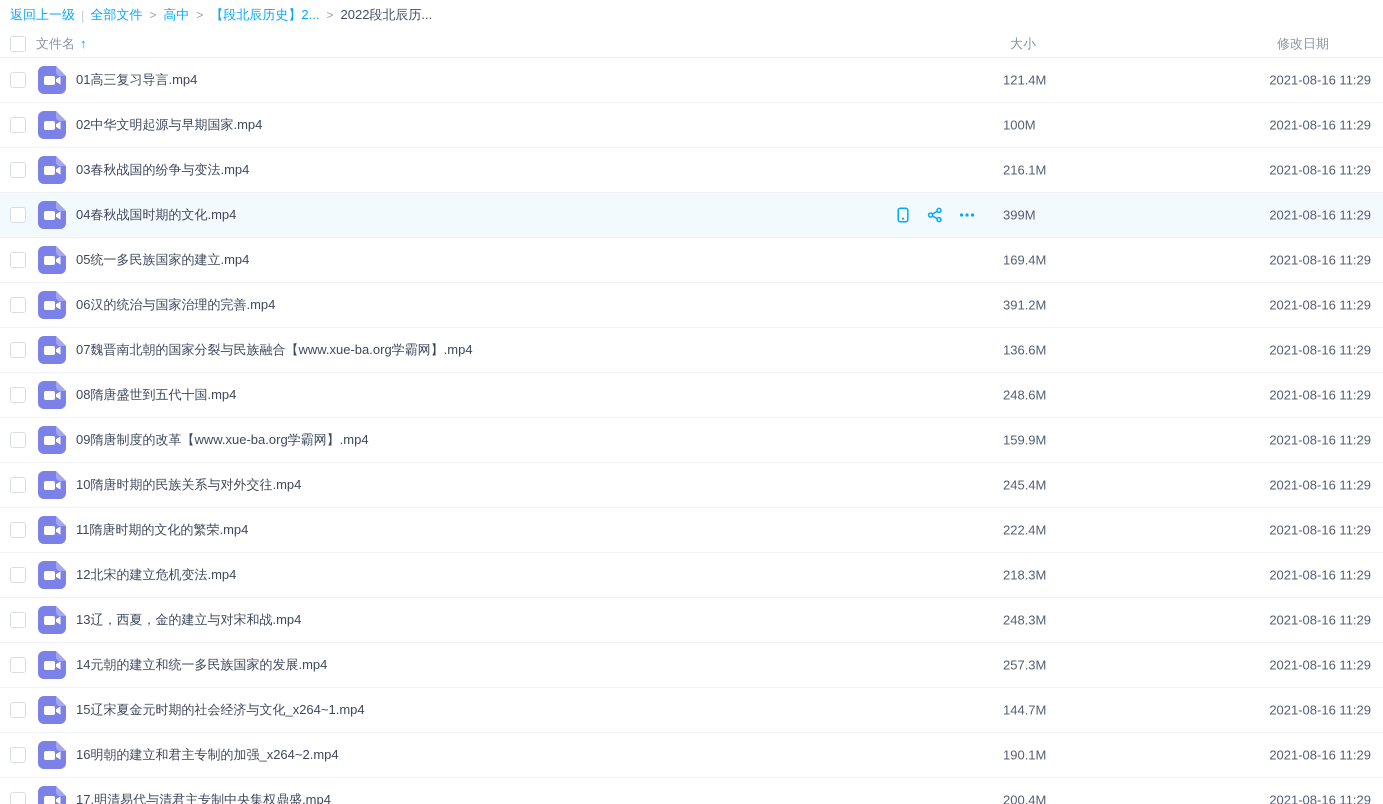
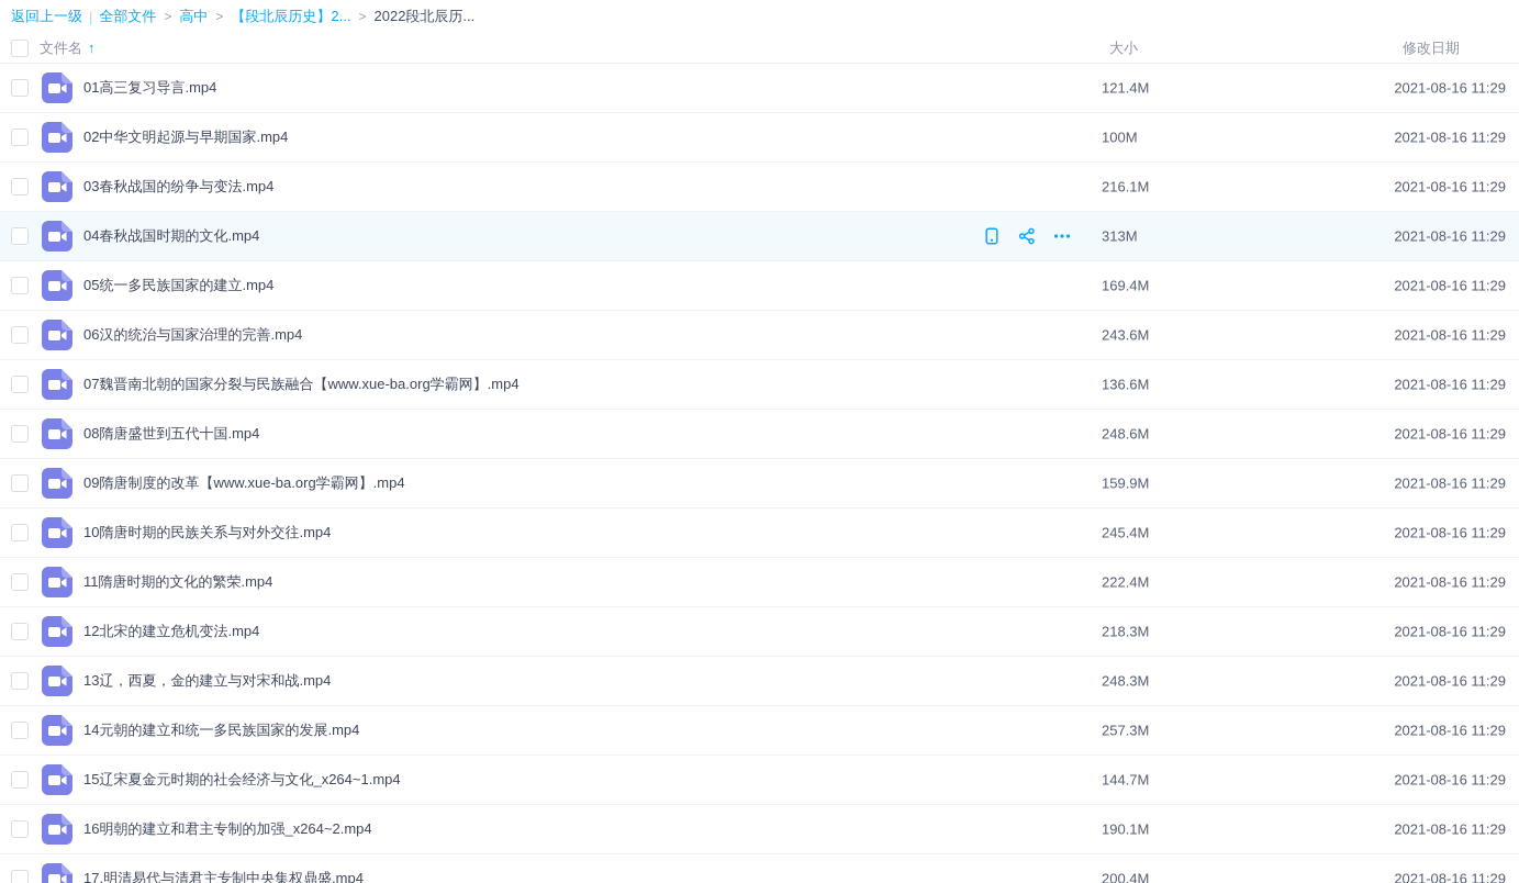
  返回上一级
  |
  全部文件
  >
  高中
  >
  【段北辰历史】2...
  >
  2022段北辰历...
  文件名
  ↑
  大小
  修改日期
  01高三复习导言.mp4
  121.4M
  2021-08-16 11:29
  02中华文明起源与早期国家.mp4
  100M
  2021-08-16 11:29
  03春秋战国的纷争与变法.mp4
  216.1M
  2021-08-16 11:29
  04春秋战国时期的文化.mp4
- 399M
+ 313M
  2021-08-16 11:29
  05统一多民族国家的建立.mp4
  169.4M
  2021-08-16 11:29
  06汉的统治与国家治理的完善.mp4
- 391.2M
+ 243.6M
  2021-08-16 11:29
  07魏晋南北朝的国家分裂与民族融合【www.xue-ba.org学霸网】.mp4
  136.6M
  2021-08-16 11:29
  08隋唐盛世到五代十国.mp4
  248.6M
  2021-08-16 11:29
  09隋唐制度的改革【www.xue-ba.org学霸网】.mp4
  159.9M
  2021-08-16 11:29
  10隋唐时期的民族关系与对外交往.mp4
  245.4M
  2021-08-16 11:29
  11隋唐时期的文化的繁荣.mp4
  222.4M
  2021-08-16 11:29
  12北宋的建立危机变法.mp4
  218.3M
  2021-08-16 11:29
  13辽，西夏，金的建立与对宋和战.mp4
  248.3M
  2021-08-16 11:29
  14元朝的建立和统一多民族国家的发展.mp4
  257.3M
  2021-08-16 11:29
  15辽宋夏金元时期的社会经济与文化_x264~1.mp4
  144.7M
  2021-08-16 11:29
  16明朝的建立和君主专制的加强_x264~2.mp4
  190.1M
  2021-08-16 11:29
  17.明清易代与清君主专制中央集权鼎盛.mp4
  200.4M
  2021-08-16 11:29
